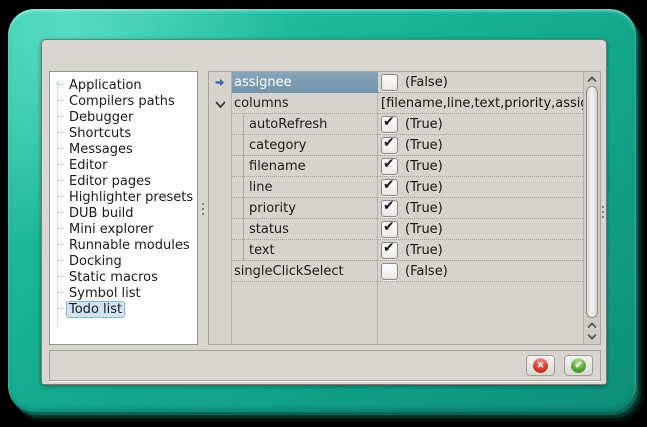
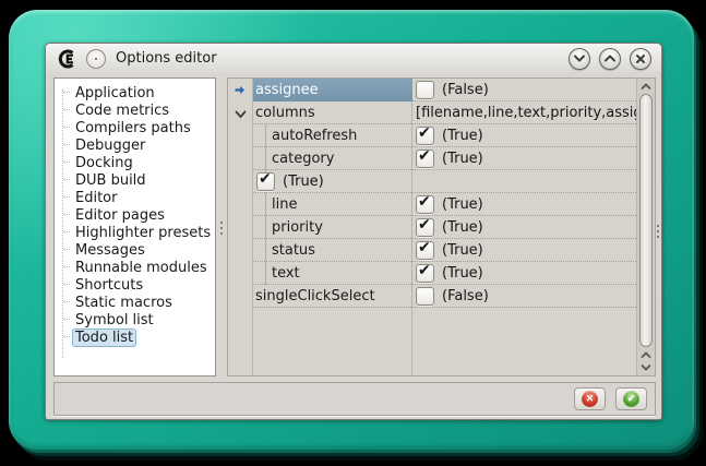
+ Options editor
  Application
+ Code metrics
  Compilers paths
  Debugger
- Shortcuts
+ Docking
- Messages
+ DUB build
  Editor
  Editor pages
  Highlighter presets
- DUB build
+ Messages
- Mini explorer
  Runnable modules
- Docking
+ Shortcuts
  Static macros
  Symbol list
  Todo list
  assignee
  (False)
  columns
  [filename,line,text,priority,assi
  autoRefresh
  (True)
  category
  (True)
- filename
  (True)
  line
  (True)
  priority
  (True)
  status
  (True)
  text
  (True)
  singleClickSelect
  (False)
